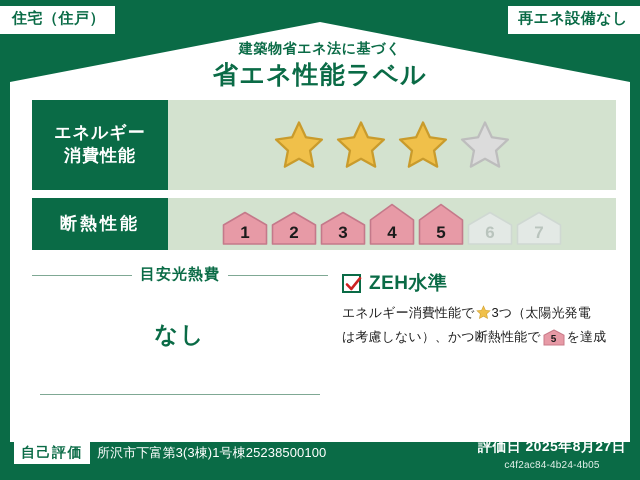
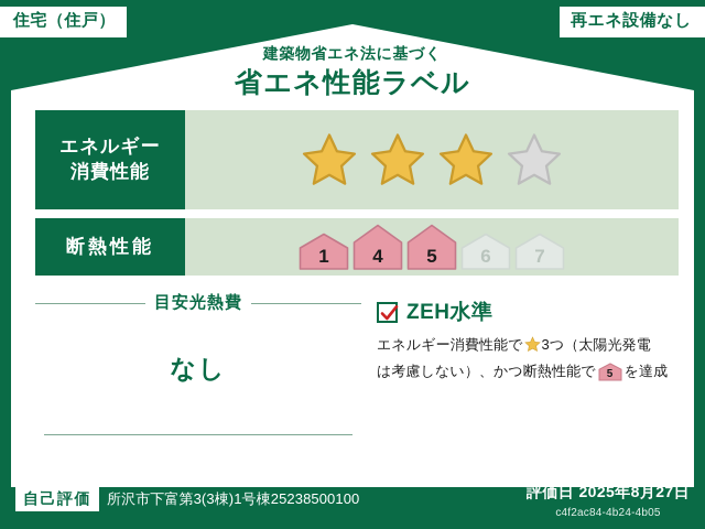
  住宅（住戸）
  再エネ設備なし
  建築物省エネ法に基づく
  省エネ性能ラベル
  エネルギー
  消費性能
  断熱性能
  1
- 2
- 3
  4
  5
  6
  7
  目安光熱費
  なし
  ZEH水準
  エネルギー消費性能で 3つ（太陽光発電
  は考慮しない）、かつ断熱性能で
  5
  を達成
  自己評価
  所沢市下富第3(3棟)1号棟25238500100
  評価日 2025年8月27日
  c4f2ac84-4b24-4b05
